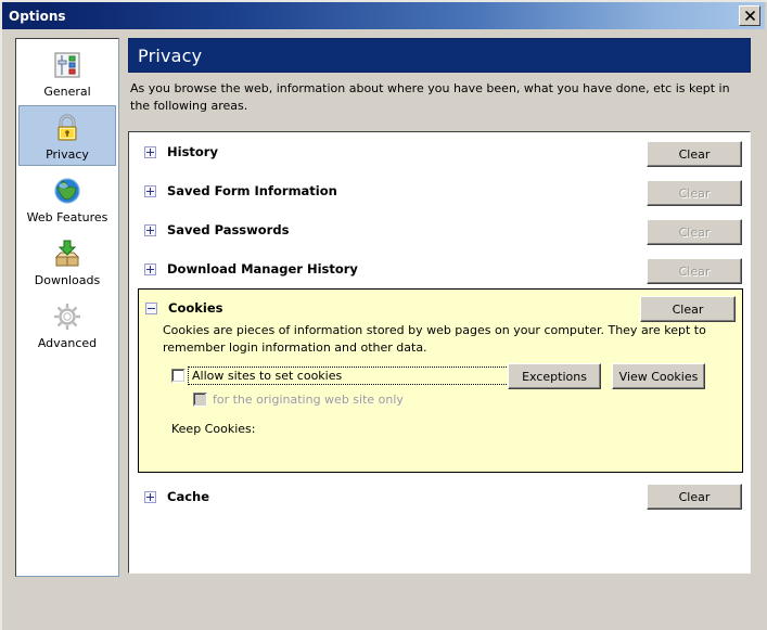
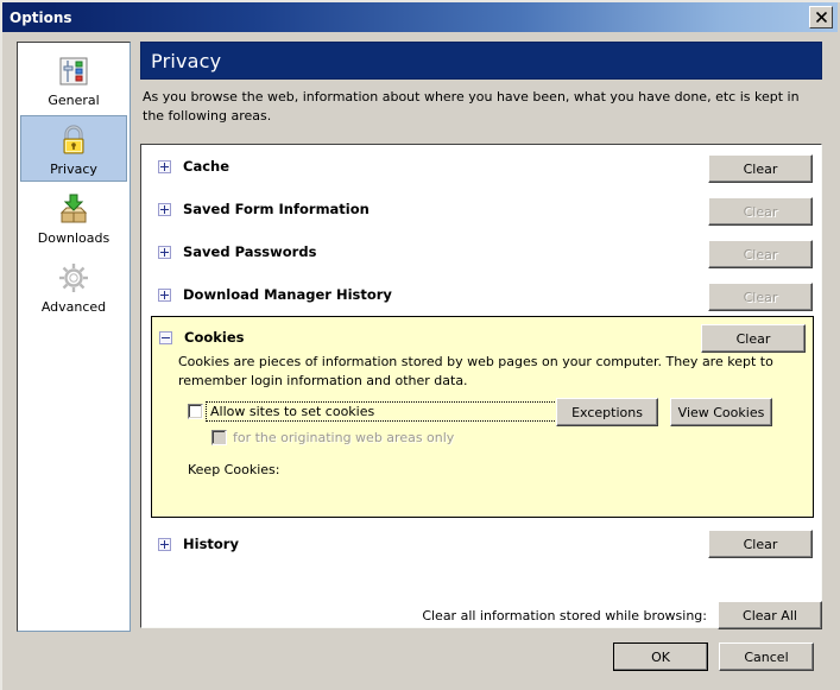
  Options
  General
  Privacy
- Web Features
  Downloads
  Advanced
  Privacy
  As you browse the web, information about where you have been, what you have done, etc is kept in the following areas.
- History
+ Cache
  Clear
  Saved Form Information
  Clear
  Saved Passwords
  Clear
  Download Manager History
  Clear
  Cookies
  Clear
  Cookies are pieces of information stored by web pages on your computer. They are kept to remember login information and other data.
  Allow sites to set cookies
- for the originating web site only
+ for the originating web areas only
  Exceptions
  View Cookies
  Keep Cookies:
- Cache
+ History
  Clear
+ Clear all information stored while browsing:
+ Clear All
+ OK
+ Cancel
